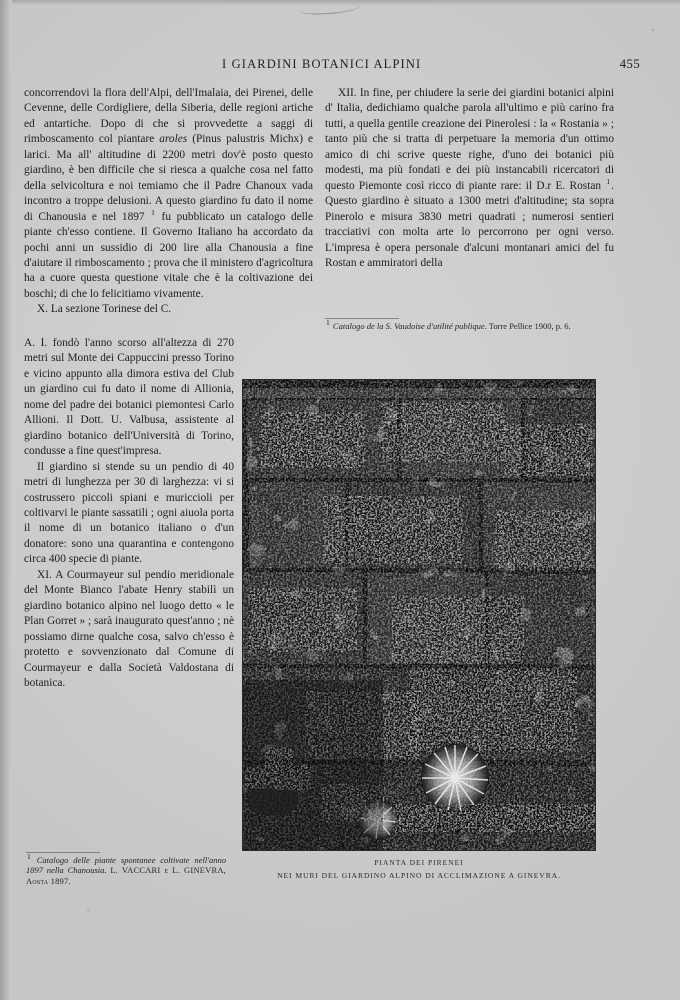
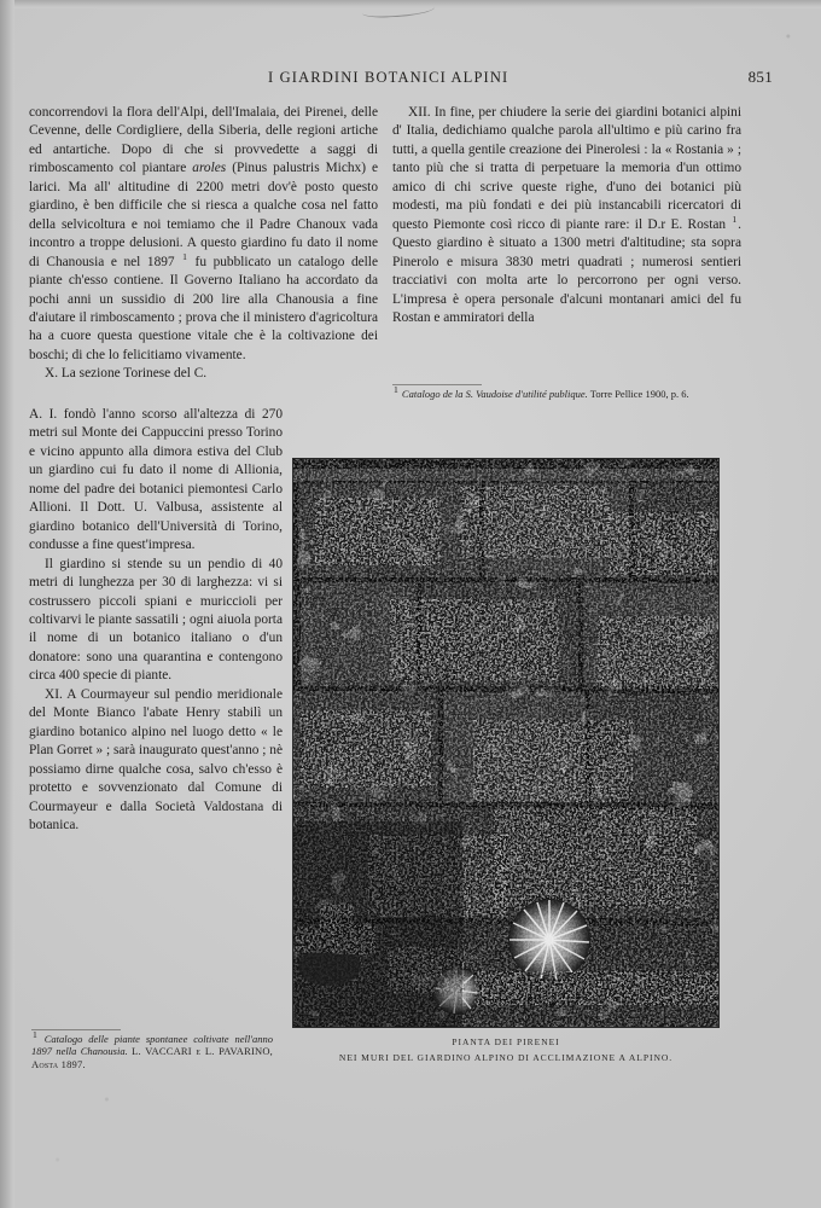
  I GIARDINI BOTANICI ALPINI
- 455
+ 851
  concorrendovi la flora dell'Alpi, dell'Imalaia, dei Pirenei, delle Cevenne, delle Cordigliere, della Siberia, delle regioni artiche ed antartiche. Dopo di che si provvedette a saggi di rimboscamento col piantare aroles (Pinus palustris Michx) e larici. Ma all' altitudine di 2200 metri dov'è posto questo giardino, è ben difficile che si riesca a qualche cosa nel fatto della selvicoltura e noi temiamo che il Padre Chanoux vada incontro a troppe delusioni. A questo giardino fu dato il nome di Chanousia e nel 1897 1 fu pubblicato un catalogo delle piante ch'esso contiene. Il Governo Italiano ha accordato da pochi anni un sussidio di 200 lire alla Chanousia a fine d'aiutare il rimboscamento ; prova che il ministero d'agricoltura ha a cuore questa questione vitale che è la coltivazione dei boschi; di che lo felicitiamo vivamente.
  X. La sezione Torinese del C.
  XII. In fine, per chiudere la serie dei giardini botanici alpini d' Italia, dedichiamo qualche parola all'ultimo e più carino fra tutti, a quella gentile creazione dei Pinerolesi : la « Rostania » ; tanto più che si tratta di perpetuare la memoria d'un ottimo amico di chi scrive queste righe, d'uno dei botanici più modesti, ma più fondati e dei più instancabili ricercatori di questo Piemonte così ricco di piante rare: il D.r E. Rostan 1. Questo giardino è situato a 1300 metri d'altitudine; sta sopra Pinerolo e misura 3830 metri quadrati ; numerosi sentieri tracciativi con molta arte lo percorrono per ogni verso. L'impresa è opera personale d'alcuni montanari amici del fu Rostan e ammiratori della
  A. I. fondò l'anno scorso all'altezza di 270 metri sul Monte dei Cappuccini presso Torino e vicino appunto alla dimora estiva del Club un giardino cui fu dato il nome di Allionia, nome del padre dei botanici piemontesi Carlo Allioni. Il Dott. U. Valbusa, assistente al giardino botanico dell'Università di Torino, condusse a fine quest'impresa.
  Il giardino si stende su un pendio di 40 metri di lunghezza per 30 di larghezza: vi si costrussero piccoli spiani e muriccioli per coltivarvi le piante sassatili ; ogni aiuola porta il nome di un botanico italiano o d'un donatore: sono una quarantina e contengono circa 400 specie di piante.
  XI. A Courmayeur sul pendio meridionale del Monte Bianco l'abate Henry stabilì un giardino botanico alpino nel luogo detto « le Plan Gorret » ; sarà inaugurato quest'anno ; nè possiamo dirne qualche cosa, salvo ch'esso è protetto e sovvenzionato dal Comune di Courmayeur e dalla Società Valdostana di botanica.
- 1 Catalogo delle piante spontanee coltivate nell'anno 1897 nella Chanousia. L. VACCARI e L. GINEVRA, Aosta 1897.
+ 1 Catalogo delle piante spontanee coltivate nell'anno 1897 nella Chanousia. L. VACCARI e L. PAVARINO, Aosta 1897.
  1 Catalogo de la S. Vaudoise d'utilité publique. Torre Pellice 1900, p. 6.
  PIANTA DEI PIRENEI
- NEI MURI DEL GIARDINO ALPINO DI ACCLIMAZIONE A GINEVRA.
+ NEI MURI DEL GIARDINO ALPINO DI ACCLIMAZIONE A ALPINO.
